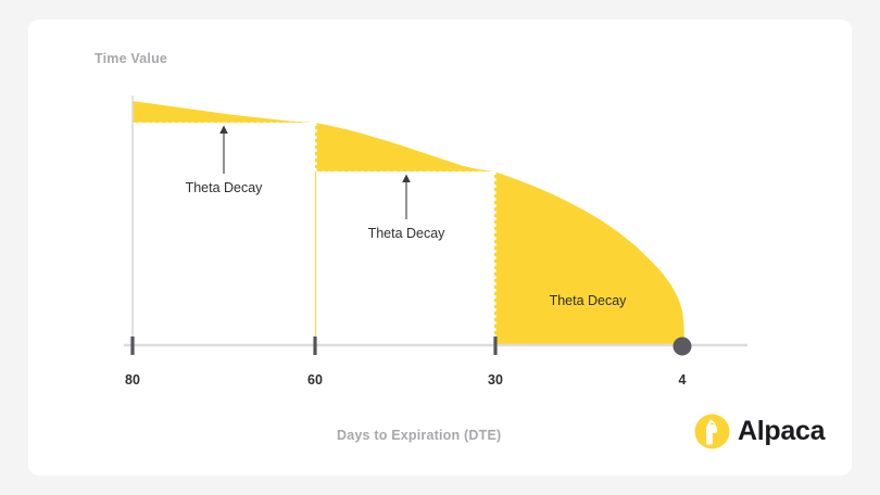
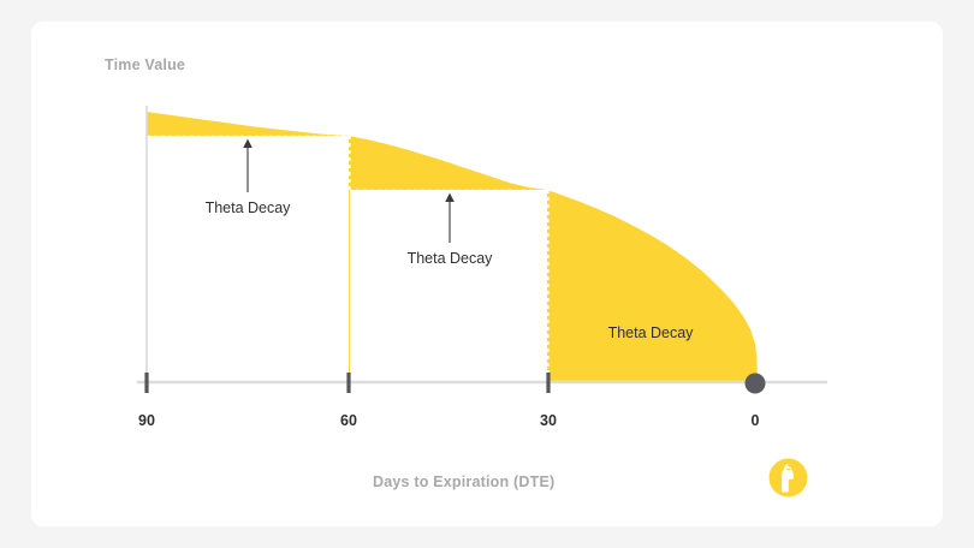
  Time Value
  Days to Expiration (DTE)
- 80
+ 90
  60
  30
- 4
+ 0
  Theta Decay
  Theta Decay
  Theta Decay
- Alpaca
